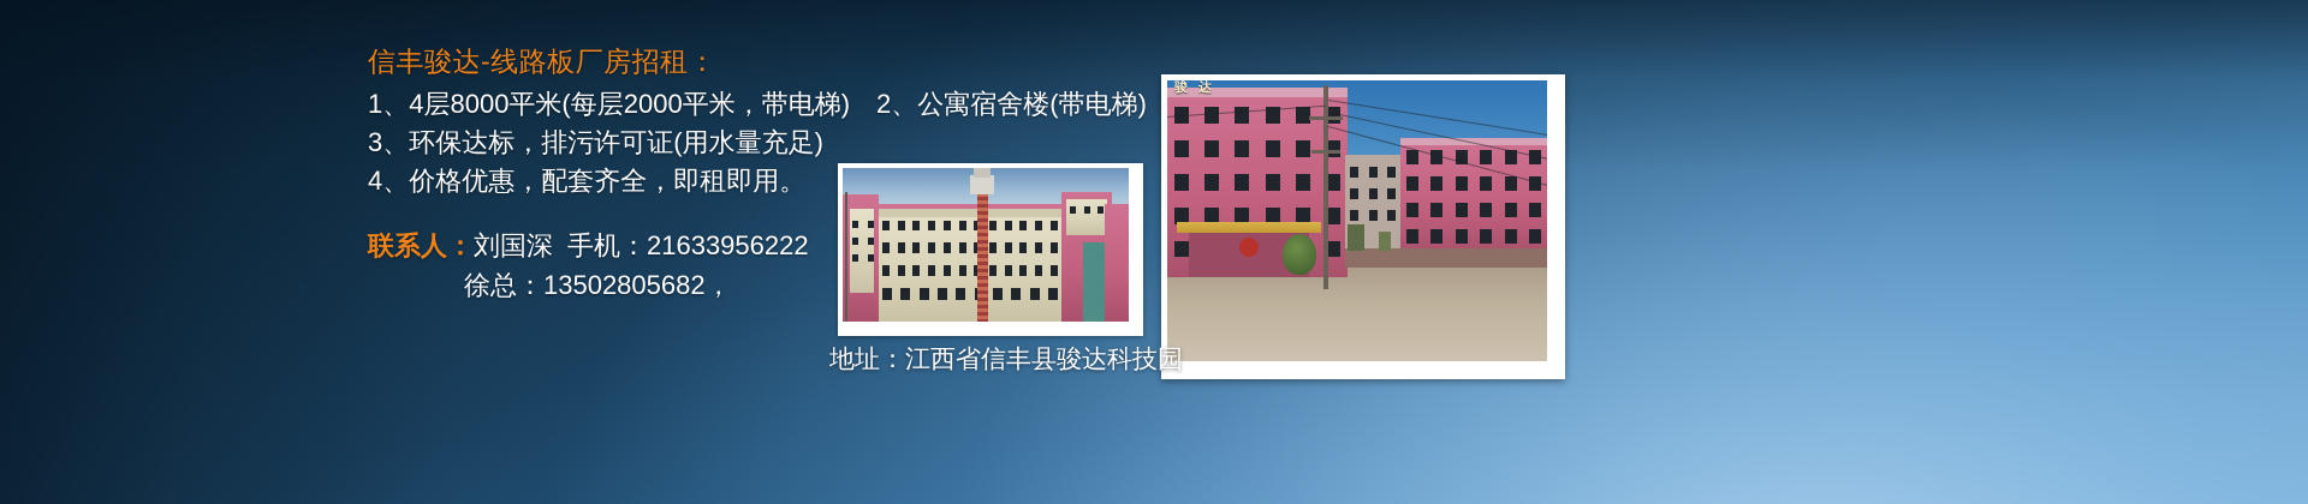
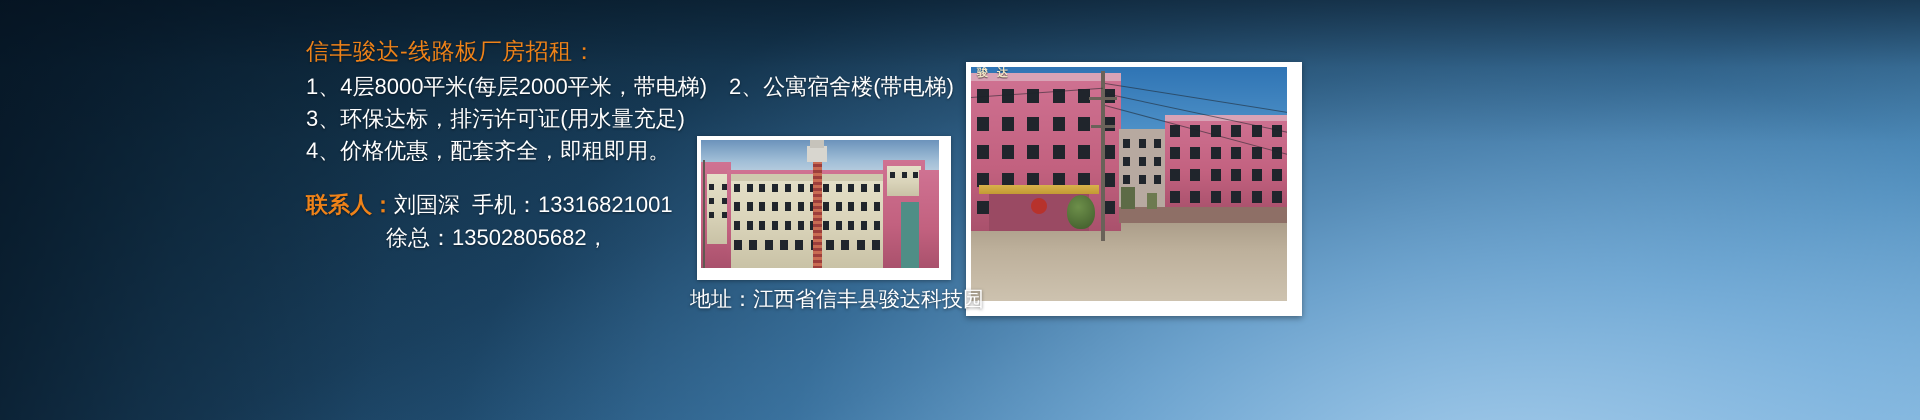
  信丰骏达-线路板厂房招租：
  1、4层8000平米(每层2000平米，带电梯) 2、公寓宿舍楼(带电梯)
  3、环保达标，排污许可证(用水量充足)
  4、价格优惠，配套齐全，即租即用。
- 联系人：刘国深 手机：21633956222
+ 联系人：刘国深 手机：13316821001
  徐总：13502805682，
  骏 达
  地址：江西省信丰县骏达科技园
